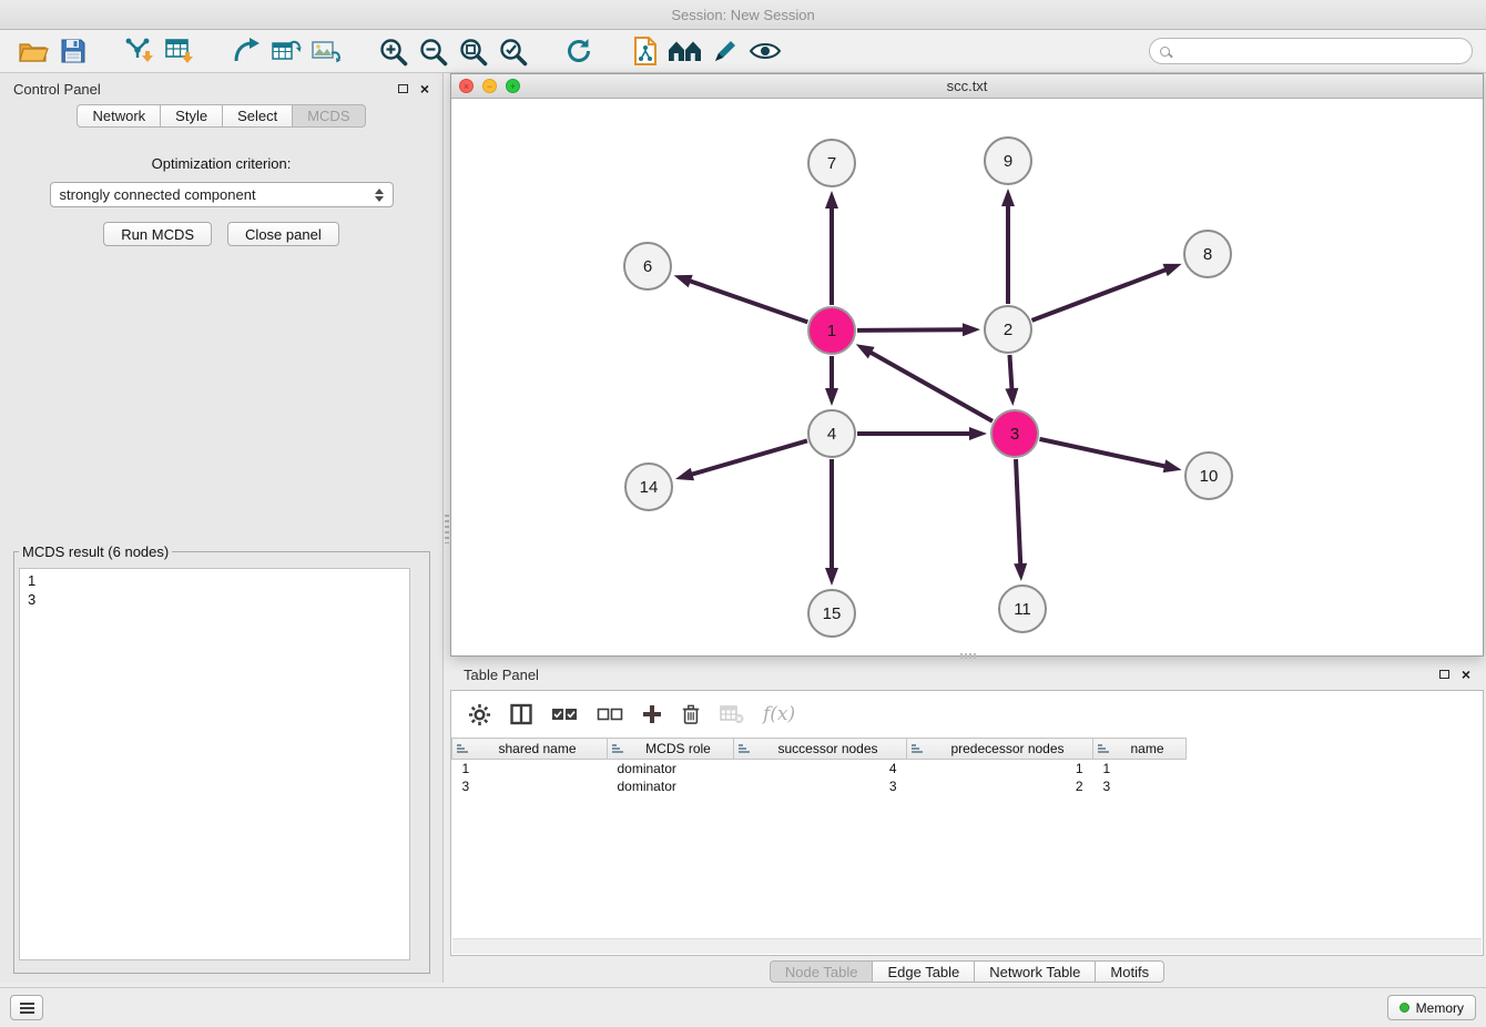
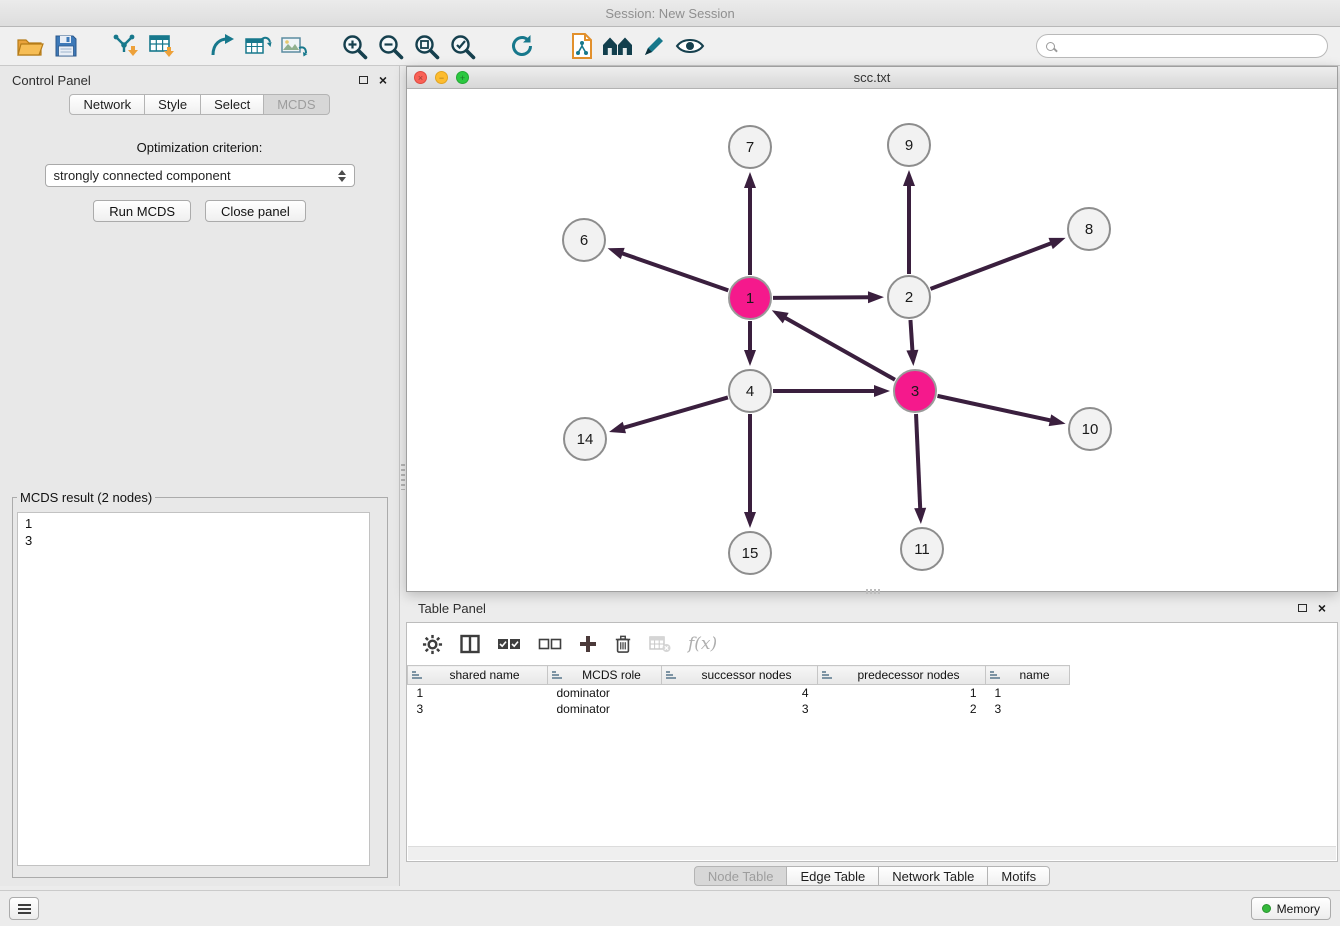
  Session: New Session
  Control Panel
  ×
  Network
  Style
  Select
  MCDS
  Optimization criterion:
  strongly connected component
  Run MCDS
  Close panel
- MCDS result (6 nodes)
+ MCDS result (2 nodes)
  1
  3
  ×
  −
  +
  scc.txt
  7
  9
  6
  8
  1
  2
  4
  3
  14
  10
  15
  11
  Table Panel
  ×
  f(x)
  shared name	MCDS role	successor nodes	predecessor nodes	name
  1	dominator	4	1	1
  3	dominator	3	2	3
  Node Table
  Edge Table
  Network Table
  Motifs
  Memory
